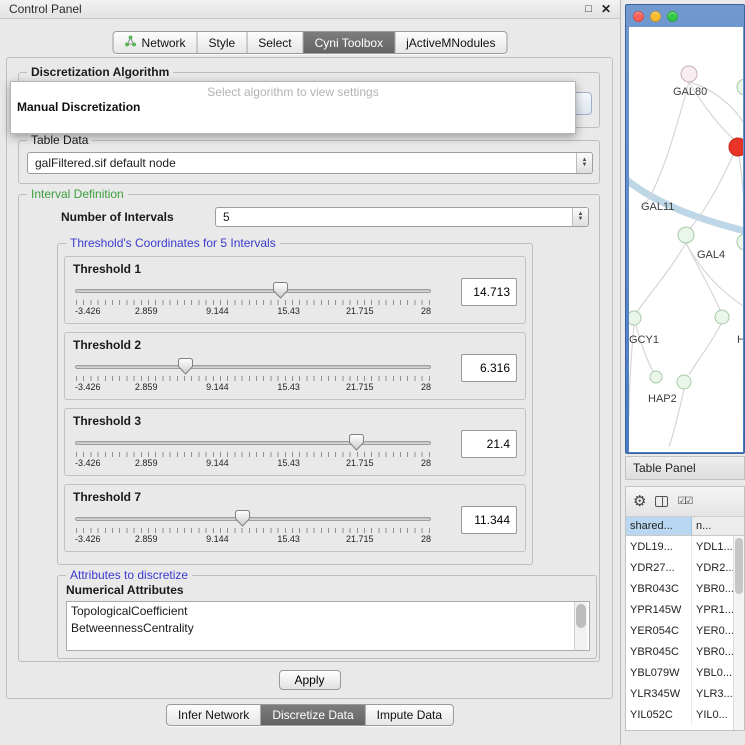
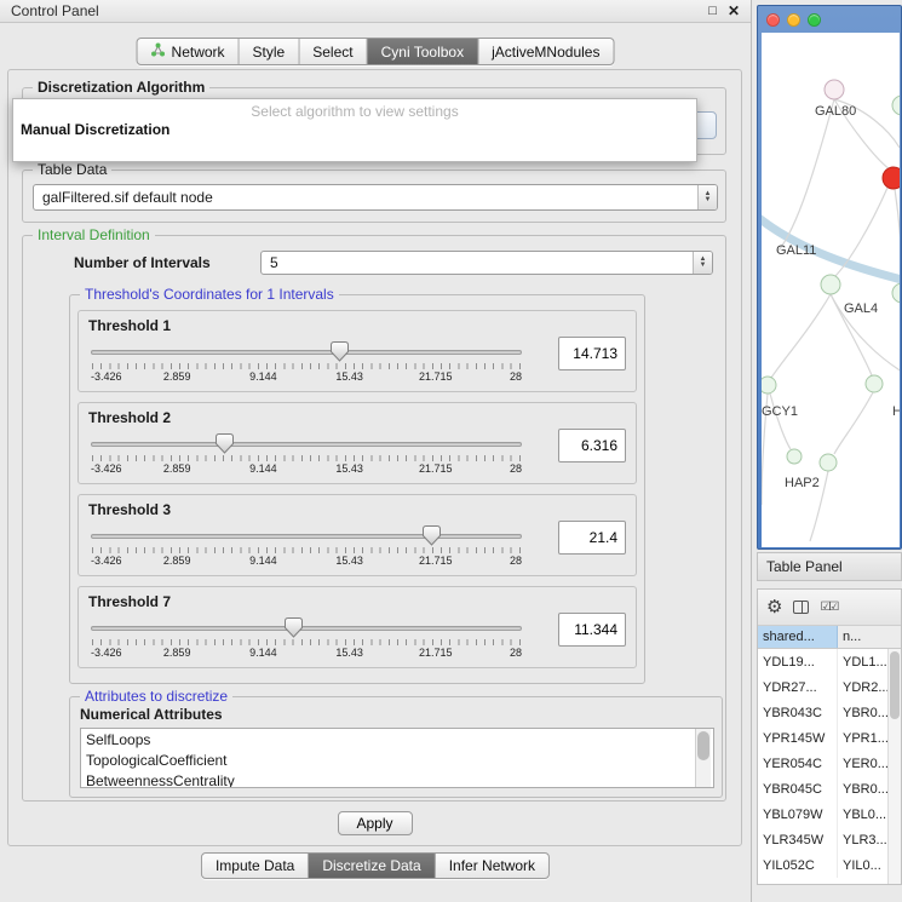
  Control Panel
  □
  ✕
  Network
  Style
  Select
  Cyni Toolbox
  jActiveMNodules
  Discretization Algorithm
  Table Data
  galFiltered.sif default node
  Interval Definition
  Number of Intervals
  5
- Threshold's Coordinates for 5 Intervals
+ Threshold's Coordinates for 1 Intervals
  Threshold 1
  -3.426
  2.859
  9.144
  15.43
  21.715
  28
  14.713
  Threshold 2
  -3.426
  2.859
  9.144
  15.43
  21.715
  28
  6.316
  Threshold 3
  -3.426
  2.859
  9.144
  15.43
  21.715
  28
  21.4
  Threshold 7
  -3.426
  2.859
  9.144
  15.43
  21.715
  28
  11.344
  Attributes to discretize
  Numerical Attributes
+ SelfLoops
  TopologicalCoefficient
  BetweennessCentrality
  Apply
  Select algorithm to view settings
  Manual Discretization
- Infer Network
+ Impute Data
  Discretize Data
- Impute Data
+ Infer Network
  GAL80
  GAL11
  GAL4
  GCY1
  HAP2
  H
  Table Panel
  ⚙
  ☑☑
  shared...
  n...
  YDL19...
  YDL1...
  YDR27...
  YDR2..
  YBR043C
  YBR0..
  YPR145W
  YPR1..
  YER054C
  YER0..
  YBR045C
  YBR0..
  YBL079W
  YBL0...
  YLR345W
  YLR3...
  YIL052C
  YIL0...
